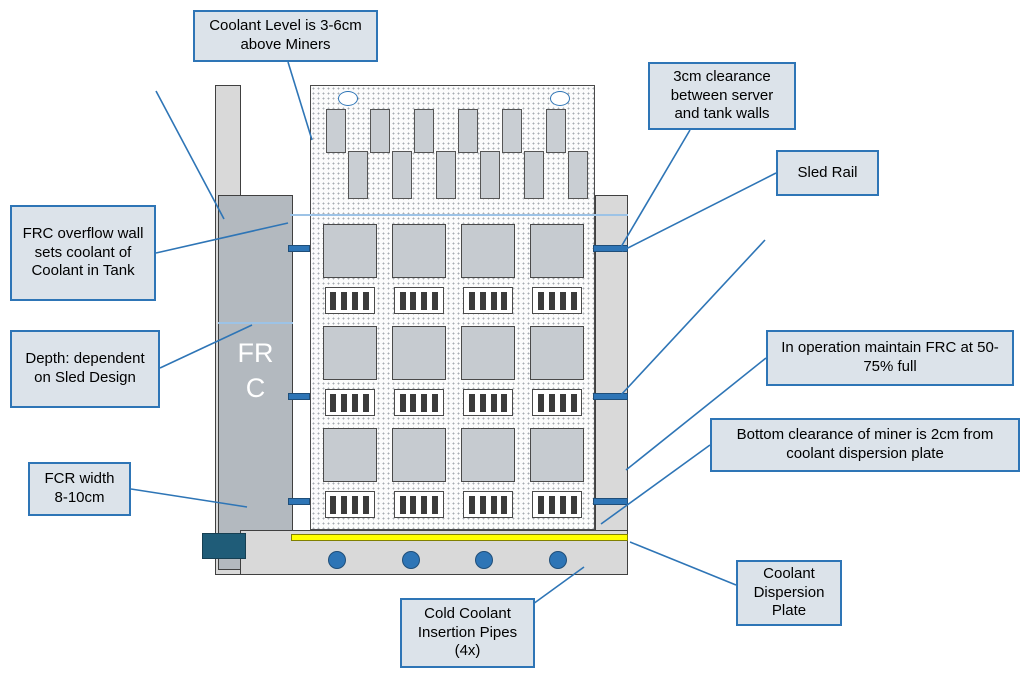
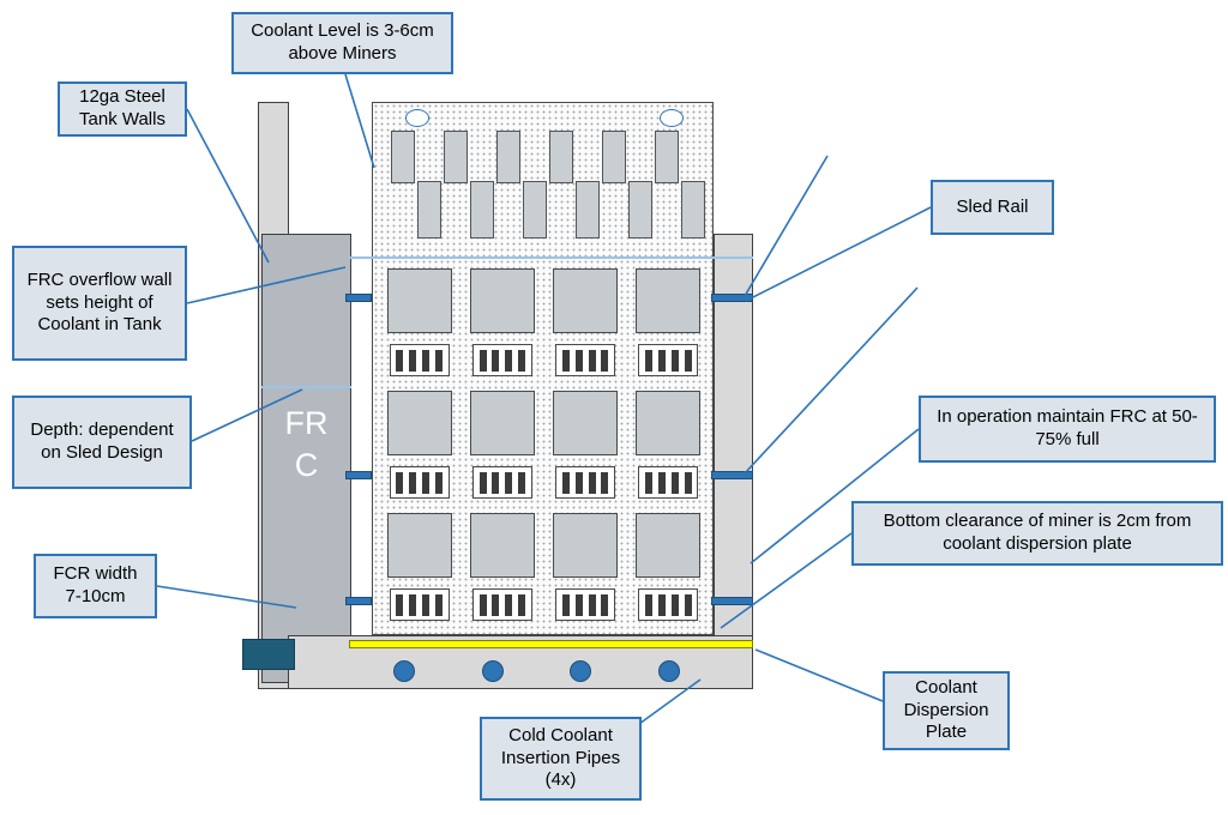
  FR C
  Coolant Level is 3-6cm above Miners
+ 12ga Steel Tank Walls
- FRC overflow wall sets coolant of Coolant in Tank
+ FRC overflow wall sets height of Coolant in Tank
  Depth: dependent on Sled Design
- FCR width 8-10cm
+ FCR width 7-10cm
- 3cm clearance between server and tank walls
  Sled Rail
  In operation maintain FRC at 50-75% full
  Bottom clearance of miner is 2cm from coolant dispersion plate
  Coolant Dispersion Plate
  Cold Coolant Insertion Pipes (4x)
